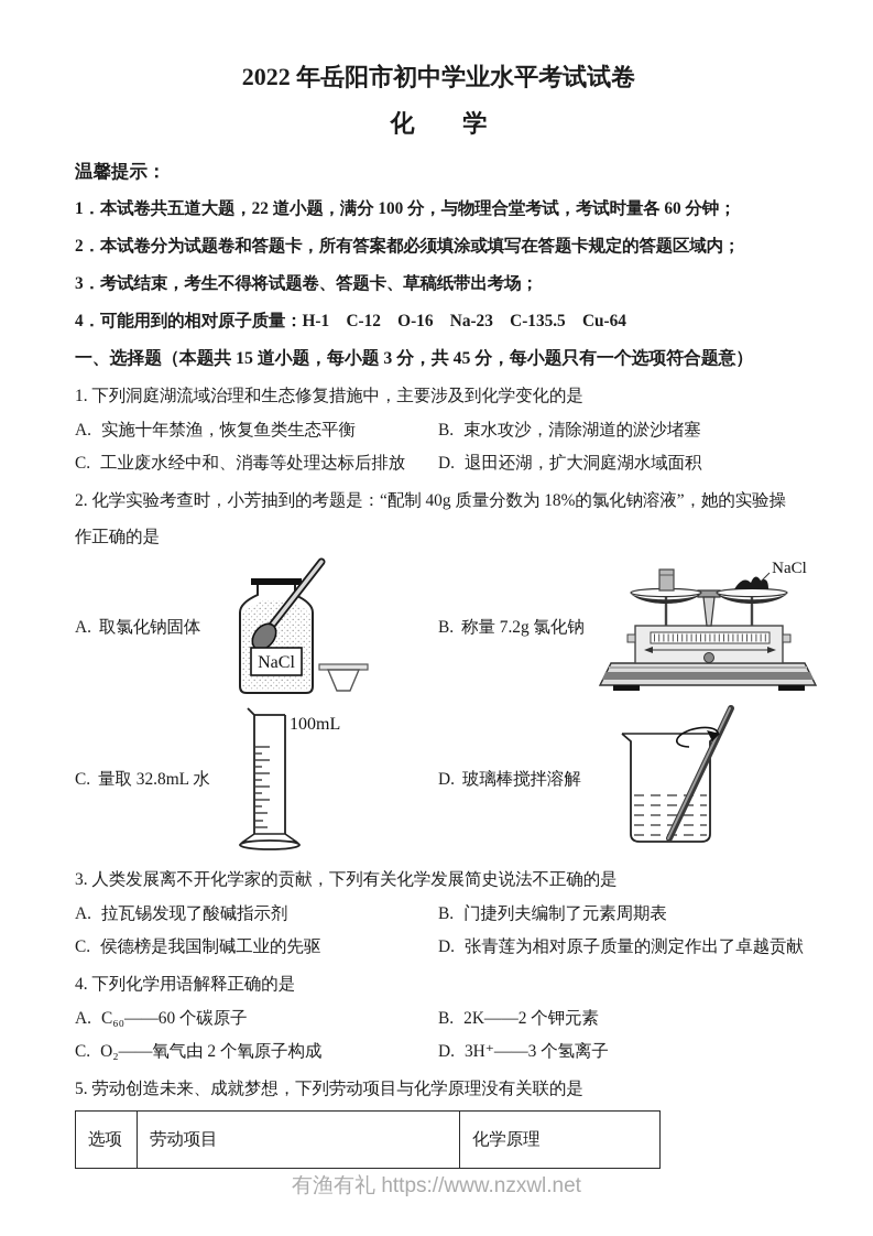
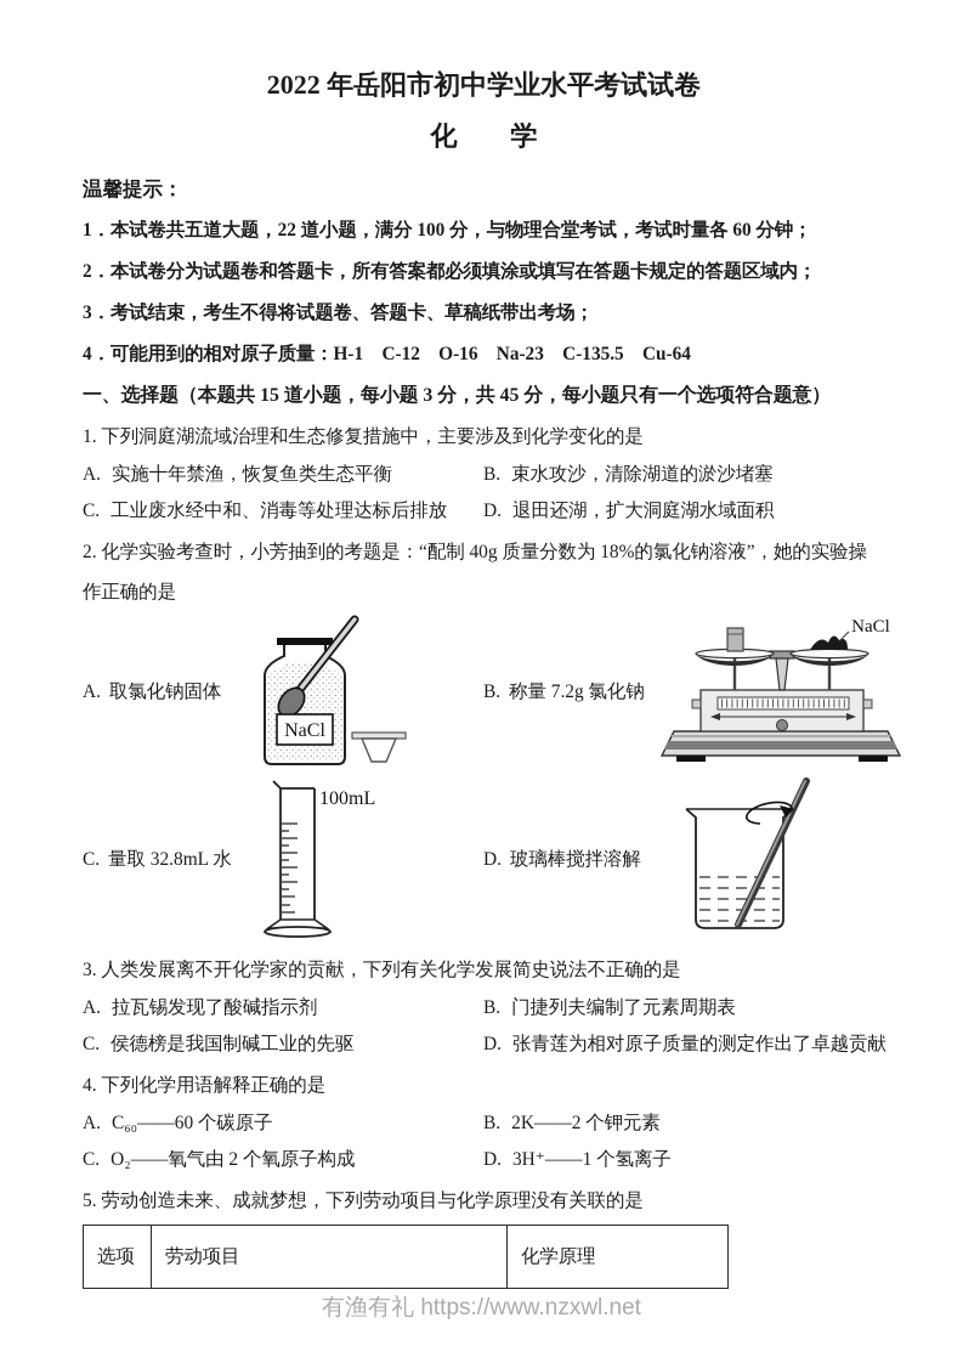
  2022 年岳阳市初中学业水平考试试卷
  化 学
  温馨提示：
  1．本试卷共五道大题，22 道小题，满分 100 分，与物理合堂考试，考试时量各 60 分钟；
  2．本试卷分为试题卷和答题卡，所有答案都必须填涂或填写在答题卡规定的答题区域内；
  3．考试结束，考生不得将试题卷、答题卡、草稿纸带出考场；
  4．可能用到的相对原子质量：H-1 C-12 O-16 Na-23 C-135.5 Cu-64
  一、选择题（本题共 15 道小题，每小题 3 分，共 45 分，每小题只有一个选项符合题意）
  1. 下列洞庭湖流域治理和生态修复措施中，主要涉及到化学变化的是
  A. 实施十年禁渔，恢复鱼类生态平衡
  B. 束水攻沙，清除湖道的淤沙堵塞
  C. 工业废水经中和、消毒等处理达标后排放
  D. 退田还湖，扩大洞庭湖水域面积
  2. 化学实验考查时，小芳抽到的考题是：“配制 40g 质量分数为 18%的氯化钠溶液”，她的实验操作正确的是
  A. 取氯化钠固体
  NaCl
  B. 称量 7.2g 氯化钠
  NaCl
  C. 量取 32.8mL 水
  100mL
  D. 玻璃棒搅拌溶解
  3. 人类发展离不开化学家的贡献，下列有关化学发展简史说法不正确的是
  A. 拉瓦锡发现了酸碱指示剂
  B. 门捷列夫编制了元素周期表
  C. 侯德榜是我国制碱工业的先驱
  D. 张青莲为相对原子质量的测定作出了卓越贡献
  4. 下列化学用语解释正确的是
  A. C₆₀——60 个碳原子
  B. 2K——2 个钾元素
  C. O₂——氧气由 2 个氧原子构成
- D. 3H⁺——3 个氢离子
+ D. 3H⁺——1 个氢离子
  5. 劳动创造未来、成就梦想，下列劳动项目与化学原理没有关联的是
  选项	劳动项目	化学原理
  有渔有礼 https://www.nzxwl.net
